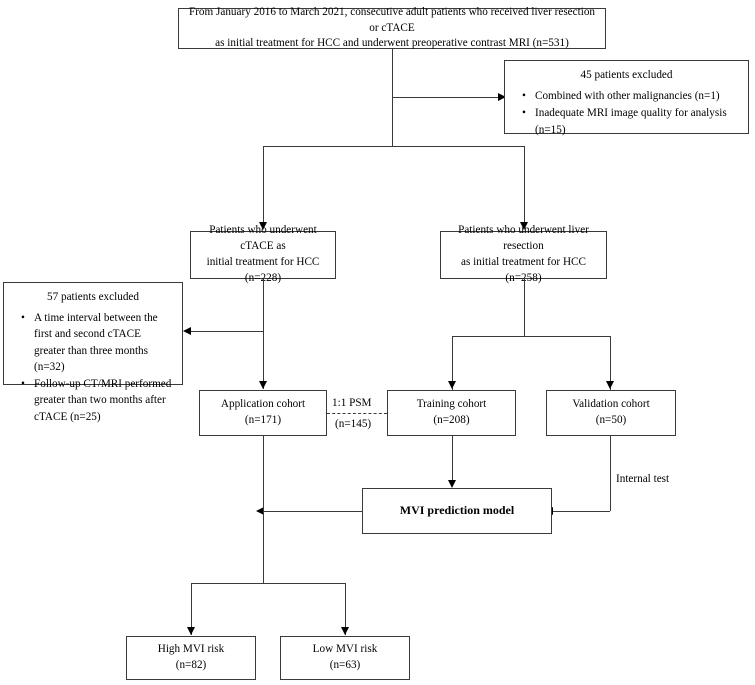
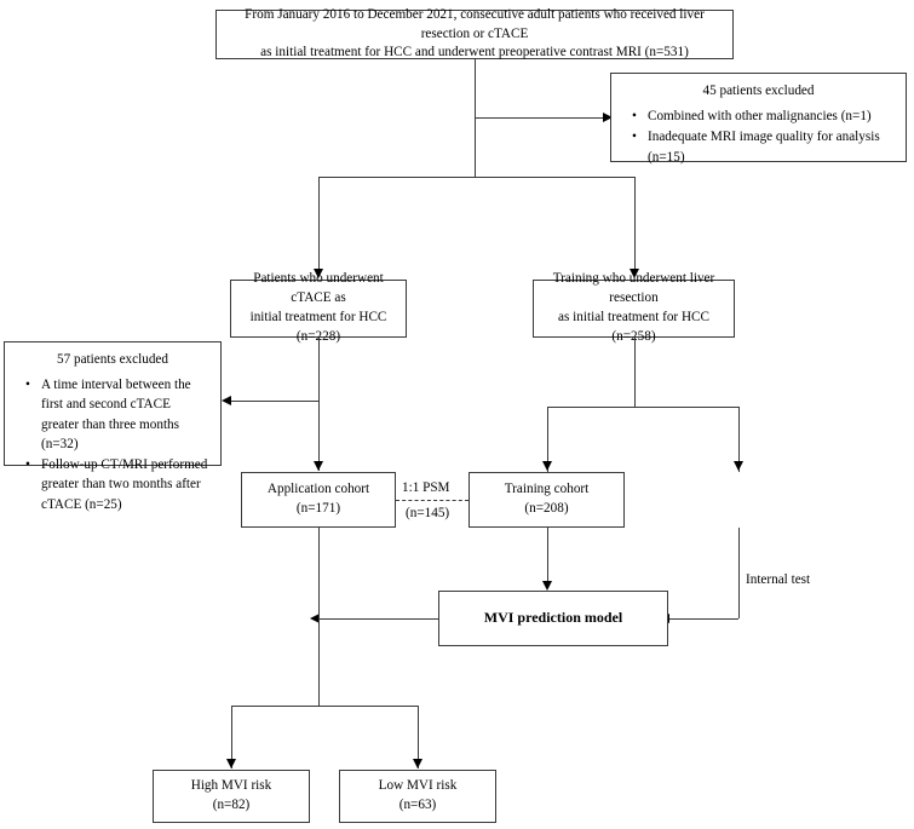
- From January 2016 to March 2021, consecutive adult patients who received liver resection or cTACE
+ From January 2016 to December 2021, consecutive adult patients who received liver resection or cTACE
  as initial treatment for HCC and underwent preoperative contrast MRI (n=531)
  45 patients excluded
  Combined with other malignancies (n=1)
  Inadequate MRI image quality for analysis (n=15)
  Patients who underwent cTACE as
  initial treatment for HCC
  (n=228)
- Patients who underwent liver resection
+ Training who underwent liver resection
  as initial treatment for HCC
  (n=258)
  57 patients excluded
  A time interval between the first and second cTACE greater than three months (n=32)
  Follow-up CT/MRI performed greater than two months after cTACE (n=25)
  Application cohort
  (n=171)
  1:1 PSM
  (n=145)
  Training cohort
  (n=208)
- Validation cohort
- (n=50)
  Internal test
  MVI prediction model
  High MVI risk
  (n=82)
  Low MVI risk
  (n=63)
